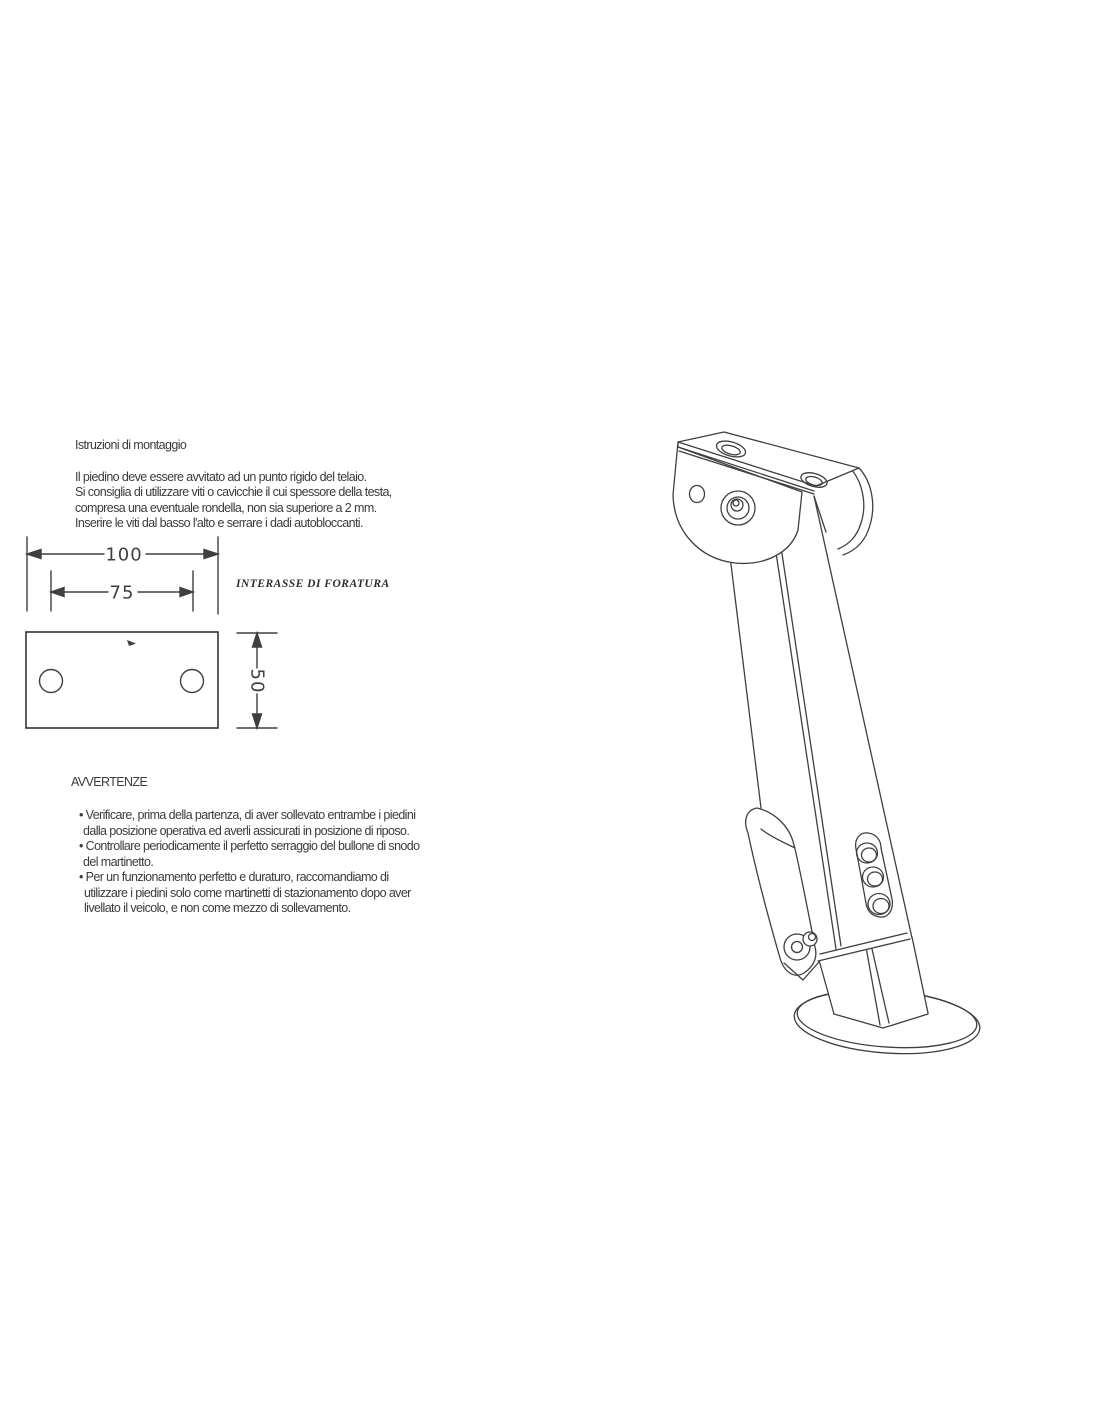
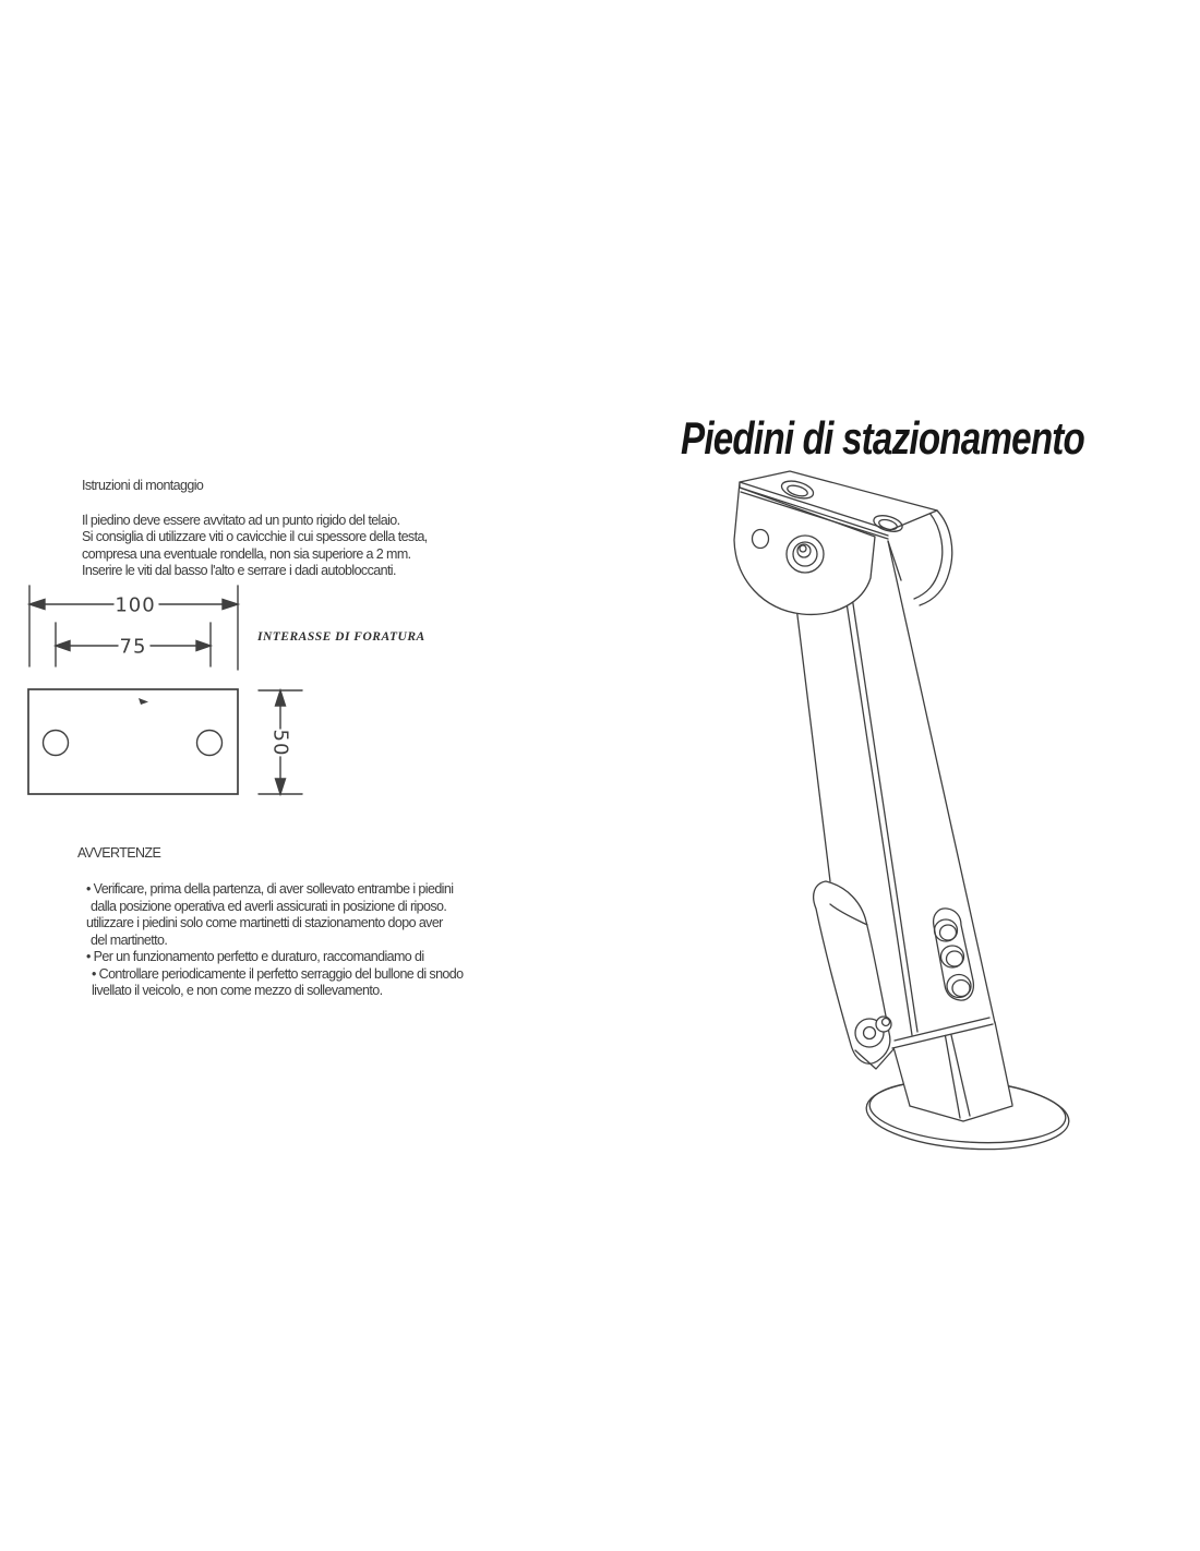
+ Piedini di stazionamento
  Istruzioni di montaggio
  Il piedino deve essere avvitato ad un punto rigido del telaio.
  Si consiglia di utilizzare viti o cavicchie il cui spessore della testa,
  compresa una eventuale rondella, non sia superiore a 2 mm.
  Inserire le viti dal basso l'alto e serrare i dadi autobloccanti.
  100
  75
  INTERASSE DI FORATURA
  AVVERTENZE
  • Verificare, prima della partenza, di aver sollevato entrambe i piedini
  dalla posizione operativa ed averli assicurati in posizione di riposo.
- • Controllare periodicamente il perfetto serraggio del bullone di snodo
+ utilizzare i piedini solo come martinetti di stazionamento dopo aver
  del martinetto.
  • Per un funzionamento perfetto e duraturo, raccomandiamo di
- utilizzare i piedini solo come martinetti di stazionamento dopo aver
+ • Controllare periodicamente il perfetto serraggio del bullone di snodo
  livellato il veicolo, e non come mezzo di sollevamento.
